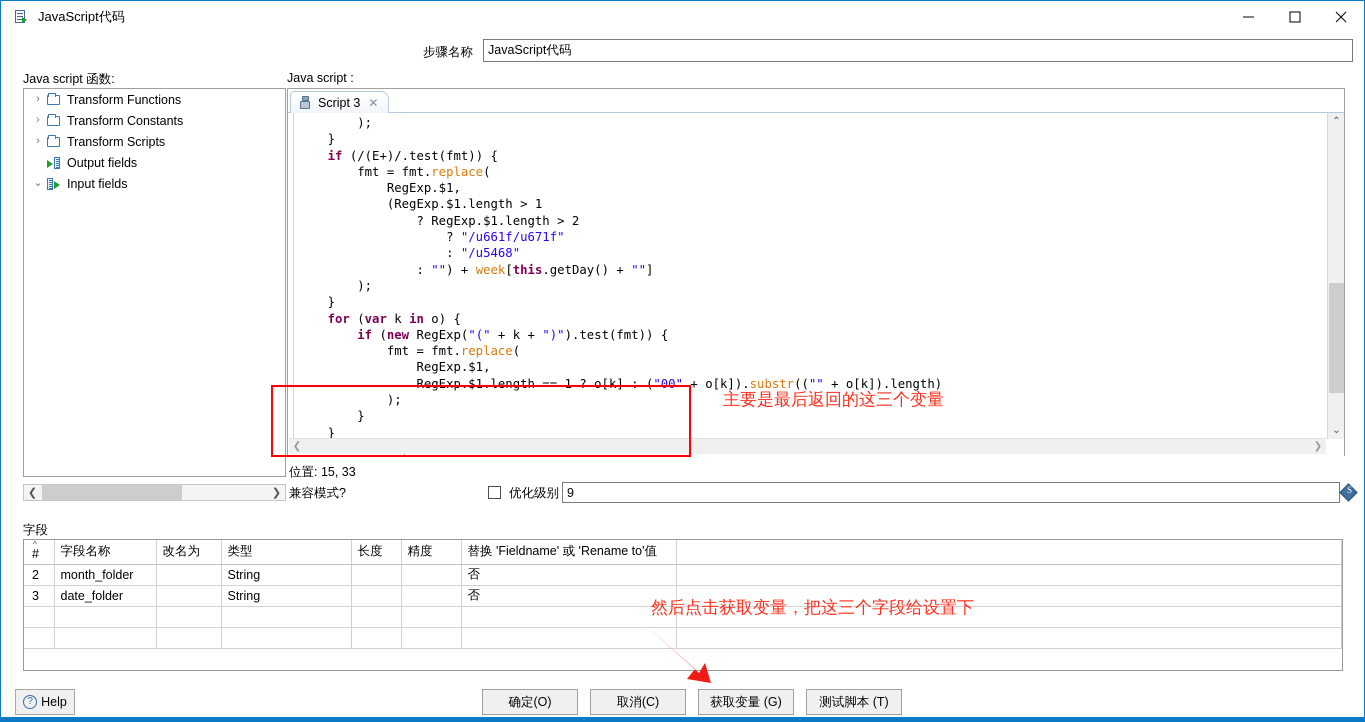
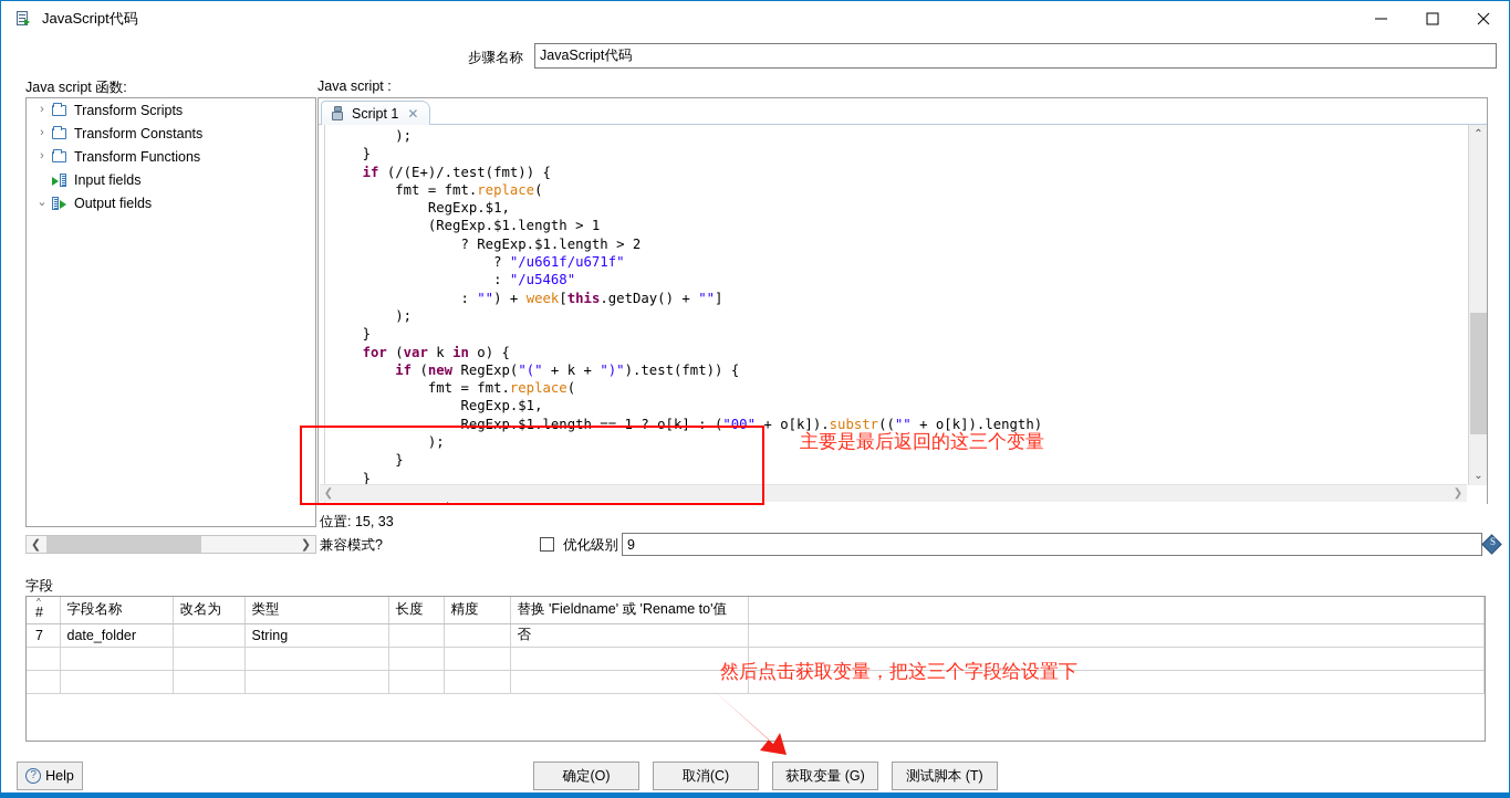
  JavaScript代码
  步骤名称
  JavaScript代码
  Java script 函数:
  Java script :
  ›
- Transform Functions
+ Transform Scripts
  ›
  Transform Constants
  ›
- Transform Scripts
+ Transform Functions
- Output fields
+ Input fields
  ⌄
- Input fields
+ Output fields
  ❮
  ❯
- Script 3
+ Script 1
  ✕
  );
  }
  if (/(E+)/.test(fmt)) {
  fmt = fmt.replace(
  RegExp.$1,
  (RegExp.$1.length > 1
  ? RegExp.$1.length > 2
  ? "/u661f/u671f"
  : "/u5468"
  : "") + week[this.getDay() + ""]
  );
  }
  for (var k in o) {
  if (new RegExp("(" + k + ")").test(fmt)) {
  fmt = fmt.replace(
  RegExp.$1,
  RegExp.$1.length == 1 ? o[k] : ("00" + o[k]).substr(("" + o[k]).length)
  );
  }
  }
  ⌃
  ⌄
  ❮
  ❯
  主要是最后返回的这三个变量
  位置: 15, 33
  兼容模式?
  优化级别
  9
  字段
  ^ #	字段名称	改名为	类型	长度	精度	替换 'Fieldname' 或 'Rename to'值
- 2	month_folder		String			否
- 3	date_folder		String			否
+ 7	date_folder		String			否
  然后点击获取变量，把这三个字段给设置下
  ?
  Help
  确定(O)
  取消(C)
  获取变量 (G)
  测试脚本 (T)
